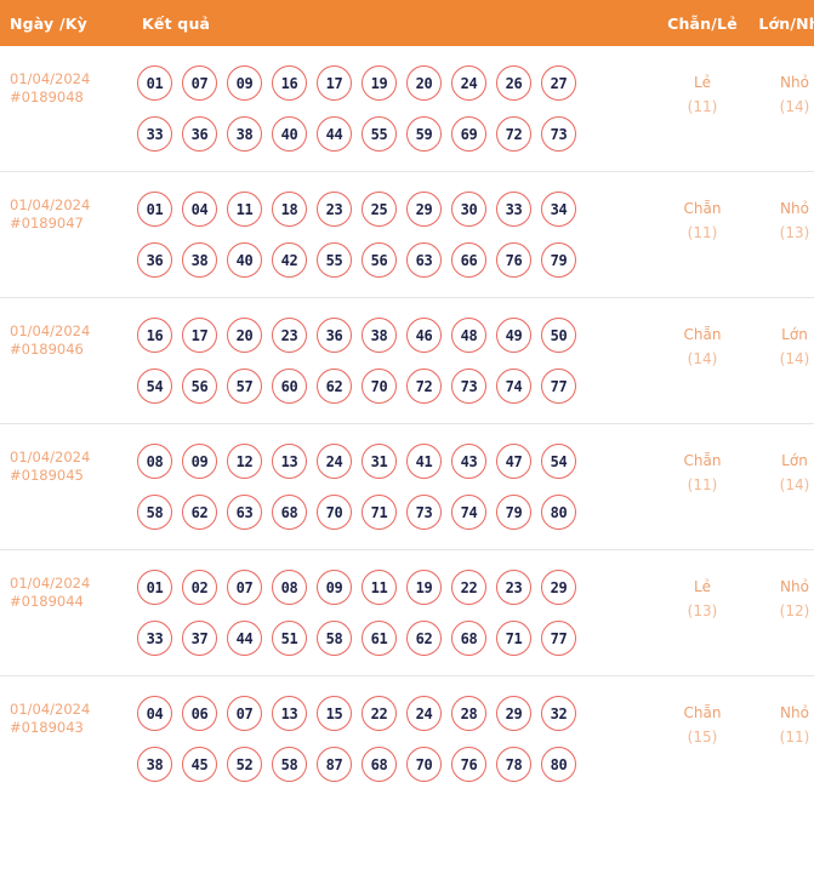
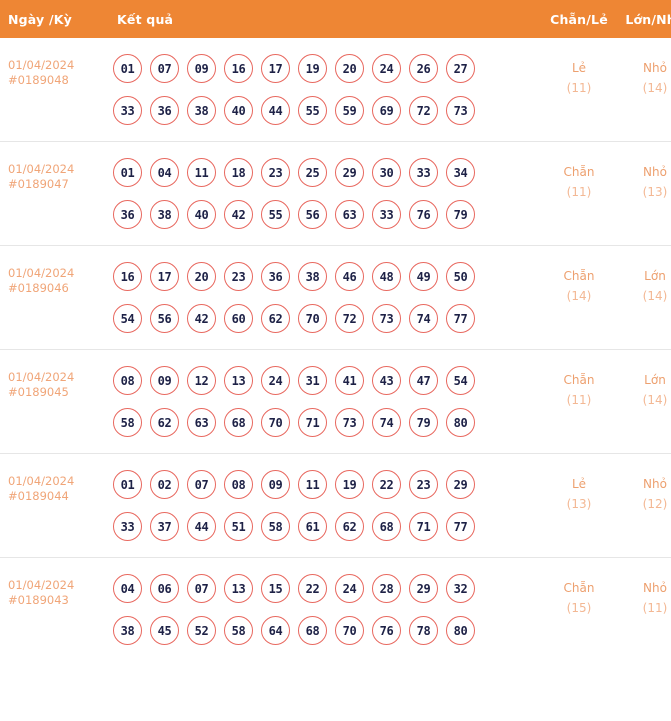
  Ngày /Kỳ	Kết quả	Chẵn/Lẻ	Lớn/N
  01/04/2024#0189048	01 07 09 16 17 19 20 24 26 2733 36 38 40 44 55 59 69 72 73	Lẻ(11)	Nhỏ(14)
- 01/04/2024#0189047	01 04 11 18 23 25 29 30 33 3436 38 40 42 55 56 63 66 76 79	Chẵn(11)	Nhỏ(13)
+ 01/04/2024#0189047	01 04 11 18 23 25 29 30 33 3436 38 40 42 55 56 63 33 76 79	Chẵn(11)	Nhỏ(13)
- 01/04/2024#0189046	16 17 20 23 36 38 46 48 49 5054 56 57 60 62 70 72 73 74 77	Chẵn(14)	Lớn(14)
+ 01/04/2024#0189046	16 17 20 23 36 38 46 48 49 5054 56 42 60 62 70 72 73 74 77	Chẵn(14)	Lớn(14)
  01/04/2024#0189045	08 09 12 13 24 31 41 43 47 5458 62 63 68 70 71 73 74 79 80	Chẵn(11)	Lớn(14)
  01/04/2024#0189044	01 02 07 08 09 11 19 22 23 2933 37 44 51 58 61 62 68 71 77	Lẻ(13)	Nhỏ(12)
- 01/04/2024#0189043	04 06 07 13 15 22 24 28 29 3238 45 52 58 87 68 70 76 78 80	Chẵn(15)	Nhỏ(11)
+ 01/04/2024#0189043	04 06 07 13 15 22 24 28 29 3238 45 52 58 64 68 70 76 78 80	Chẵn(15)	Nhỏ(11)
